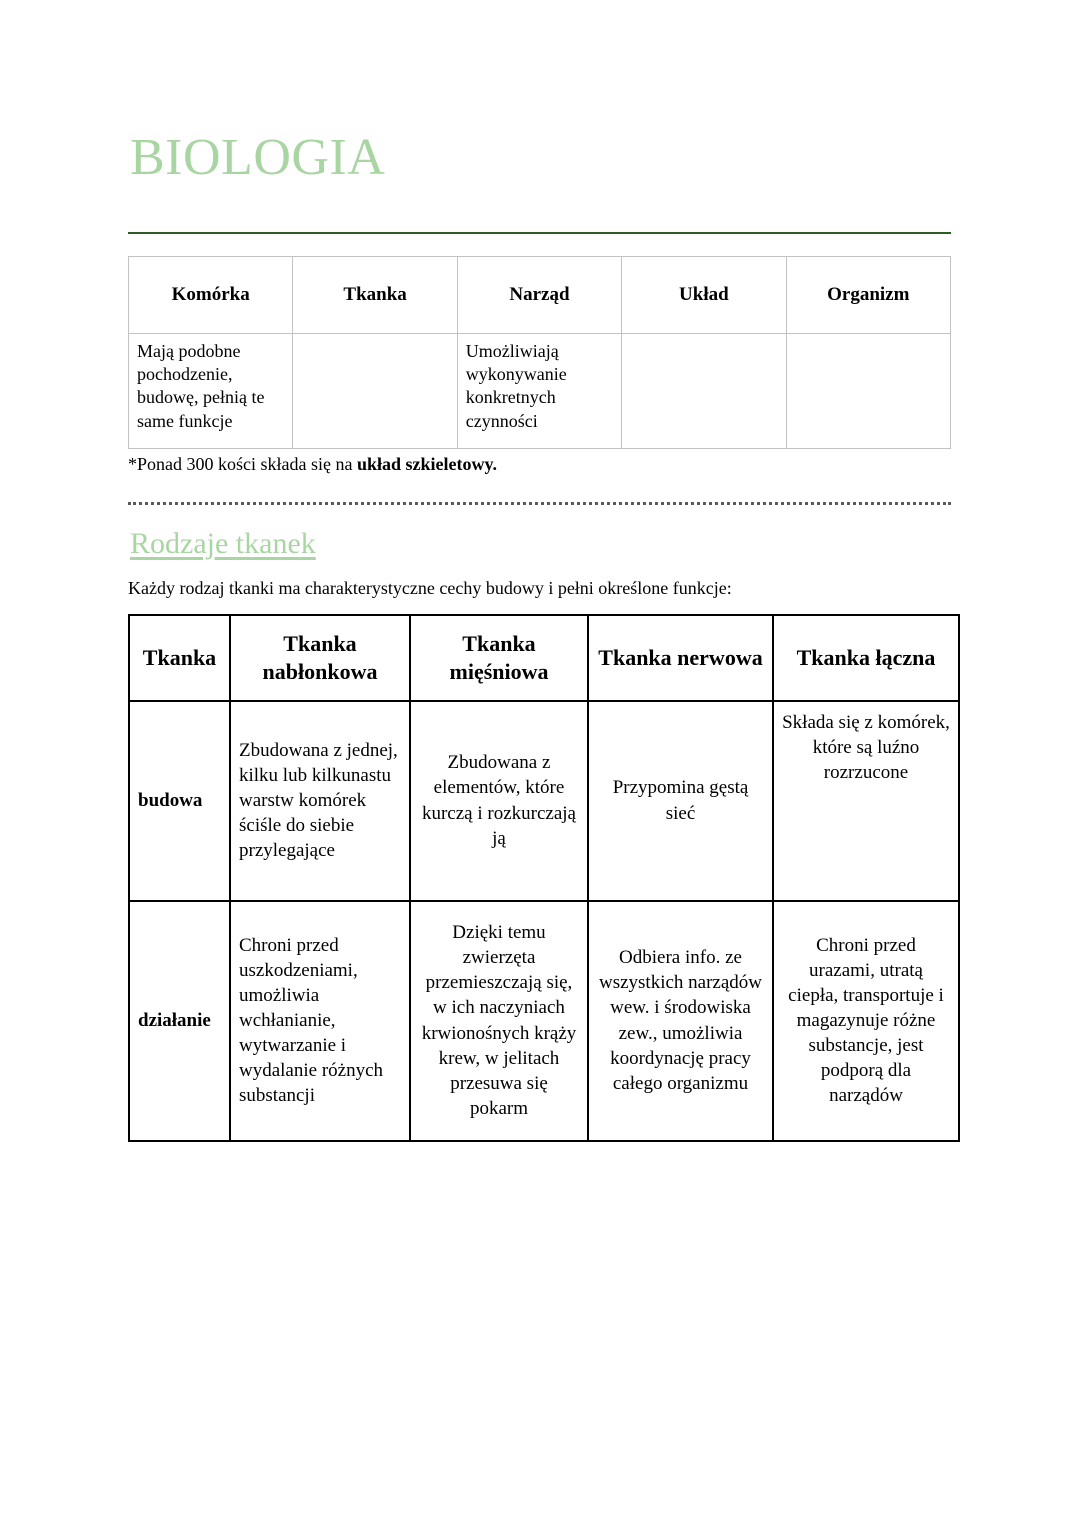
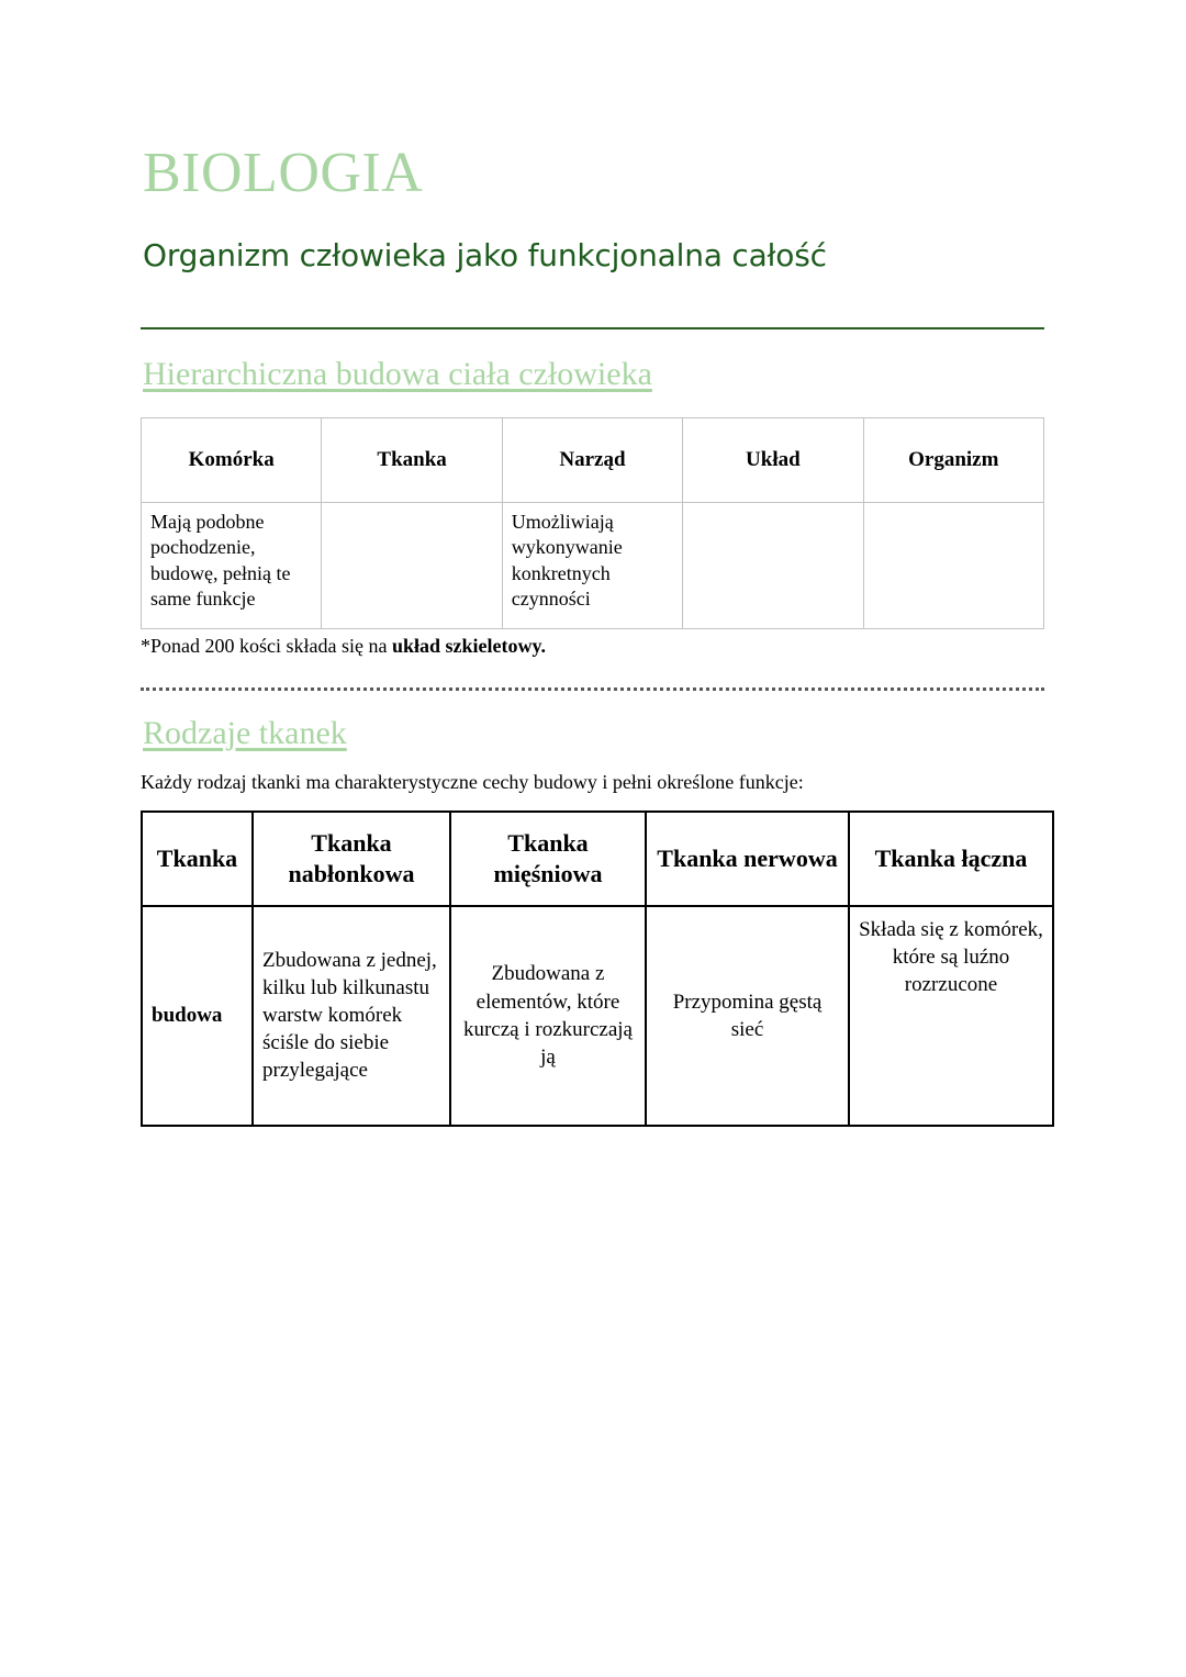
  BIOLOGIA
+ Organizm człowieka jako funkcjonalna całość
+ Hierarchiczna budowa ciała człowieka
  Komórka	Tkanka	Narząd	Układ	Organizm
  Mają podobne pochodzenie, budowę, pełnią te same funkcje		Umożliwiają wykonywanie konkretnych czynności
- *Ponad 300 kości składa się na układ szkieletowy.
+ *Ponad 200 kości składa się na układ szkieletowy.
  Rodzaje tkanek
  Każdy rodzaj tkanki ma charakterystyczne cechy budowy i pełni określone funkcje:
  Tkanka	Tkanka nabłonkowa	Tkanka mięśniowa	Tkanka nerwowa	Tkanka łączna
  budowa	Zbudowana z jednej, kilku lub kilkunastu warstw komórek ściśle do siebie przylegające	Zbudowana z elementów, które kurczą i rozkurczają ją	Przypomina gęstą sieć	Składa się z komórek, które są luźno rozrzucone
- działanie	Chroni przed uszkodzeniami, umożliwia wchłanianie, wytwarzanie i wydalanie różnych substancji	Dzięki temu zwierzęta przemieszczają się, w ich naczyniach krwionośnych krąży krew, w jelitach przesuwa się pokarm	Odbiera info. ze wszystkich narządów wew. i środowiska zew., umożliwia koordynację pracy całego organizmu	Chroni przed urazami, utratą ciepła, transportuje i magazynuje różne substancje, jest podporą dla narządów
